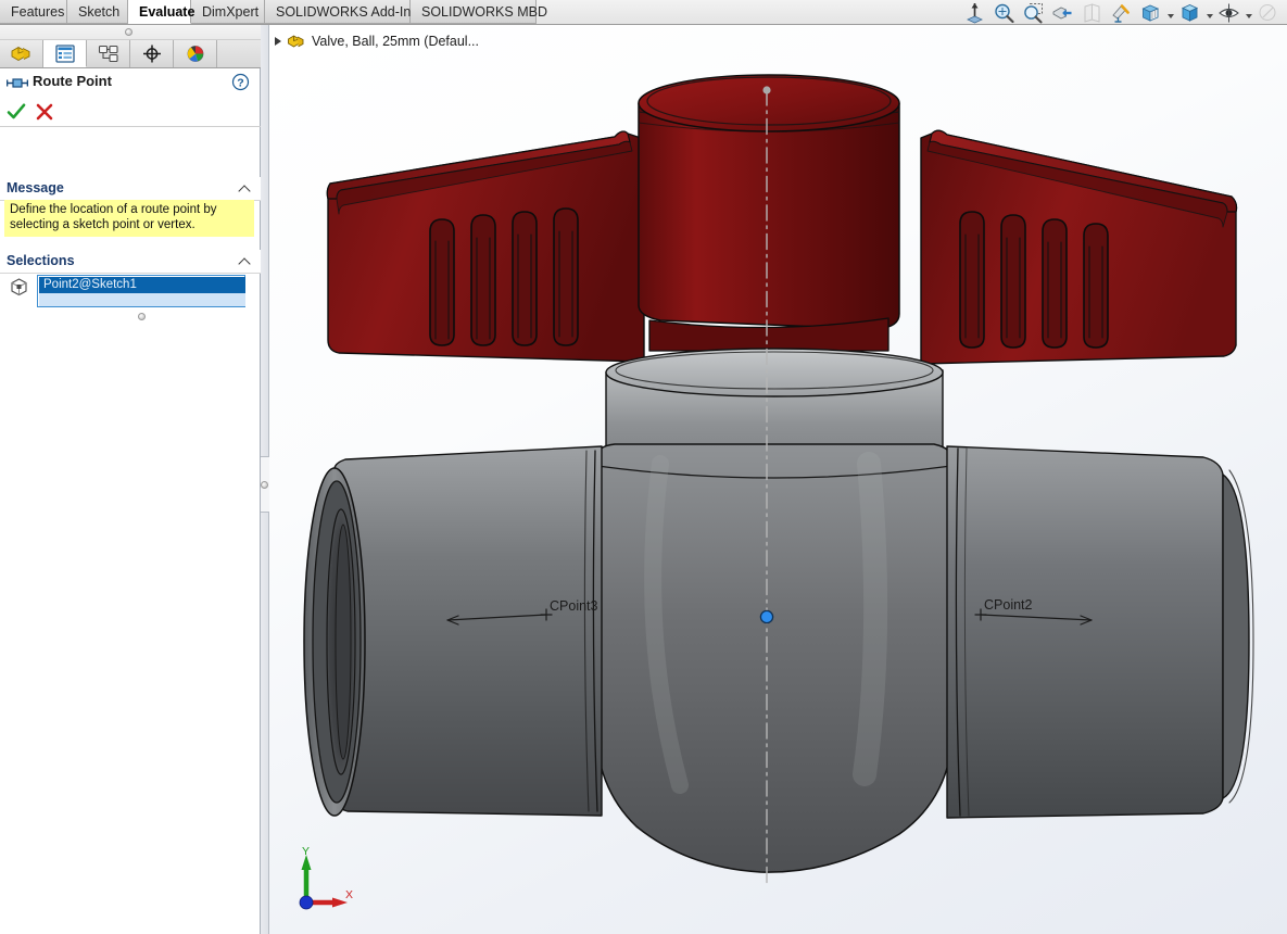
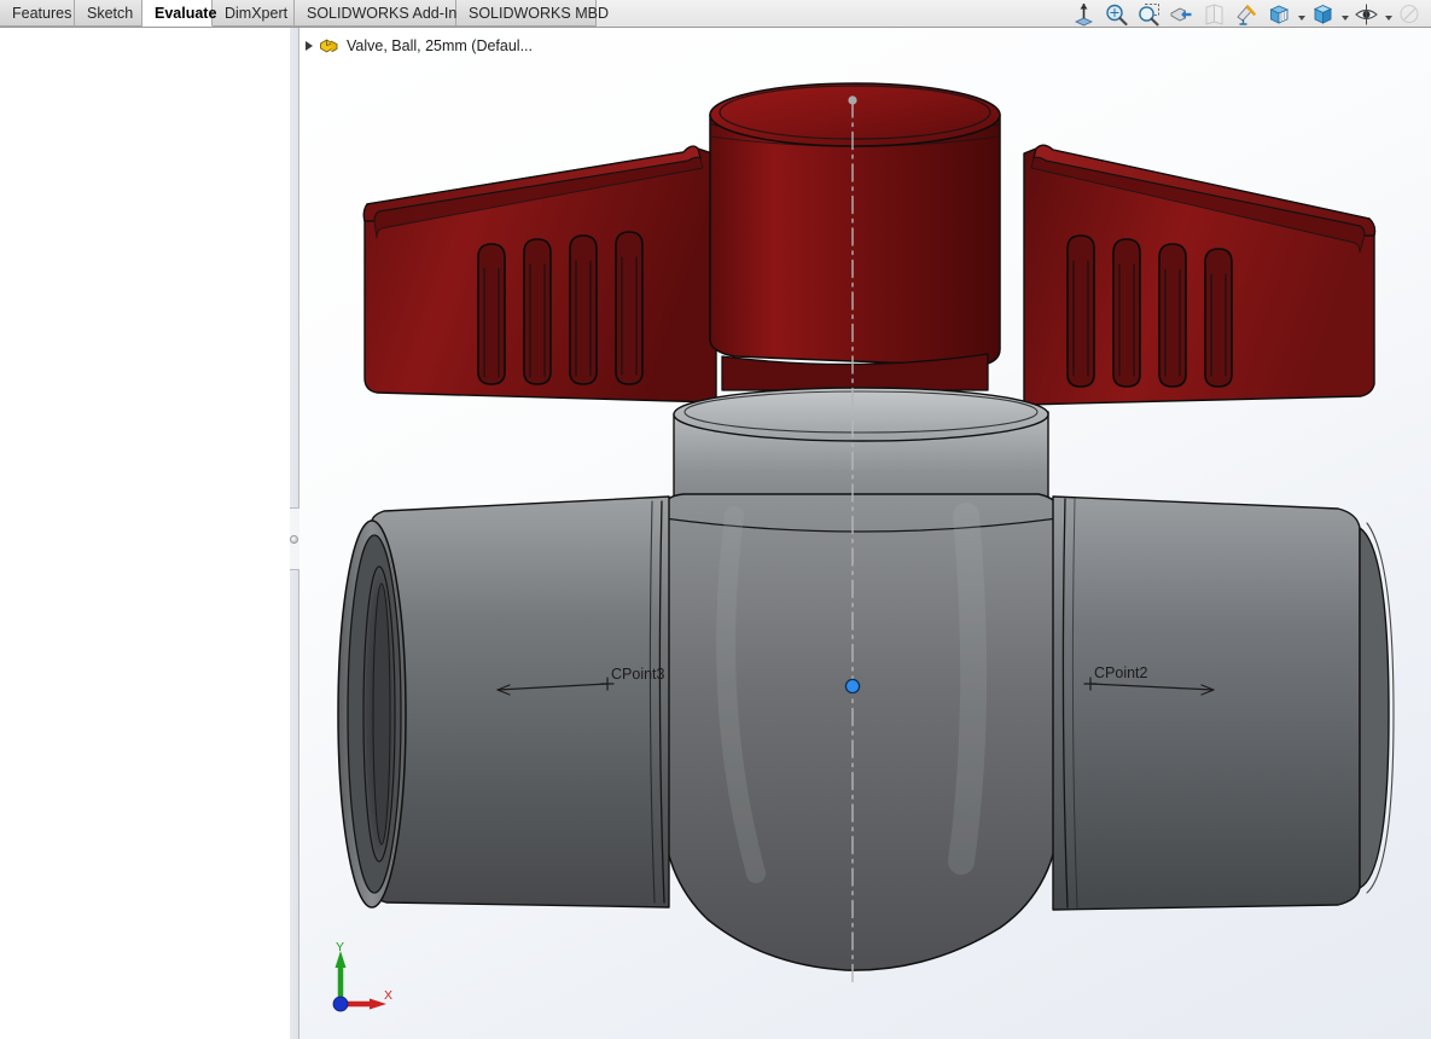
  Features
  Sketch
  Evaluate
  DimXpert
  SOLIDWORKS Add-In
  SOLIDWORKS MBD
- Route Point
- ?
- Message
- Define the location of a route point by selecting a sketch point or vertex.
- Selections
- Point2@Sketch1
  Valve, Ball, 25mm (Defaul...
  CPoint3
  CPoint2
  Y
  X
